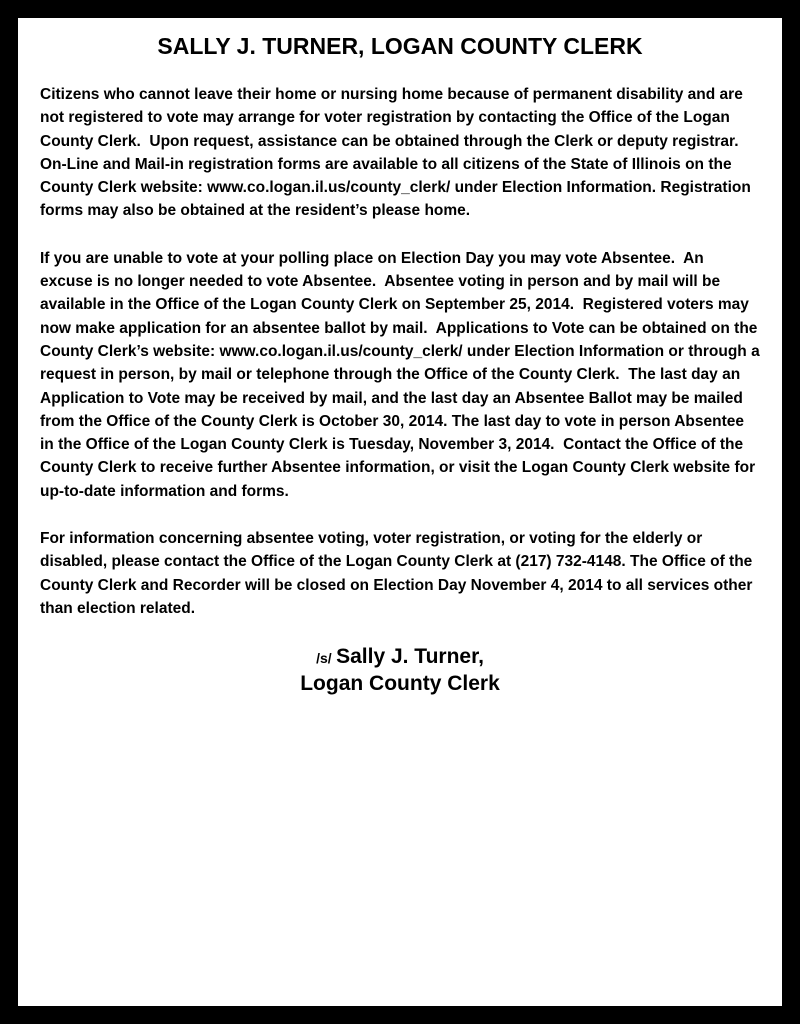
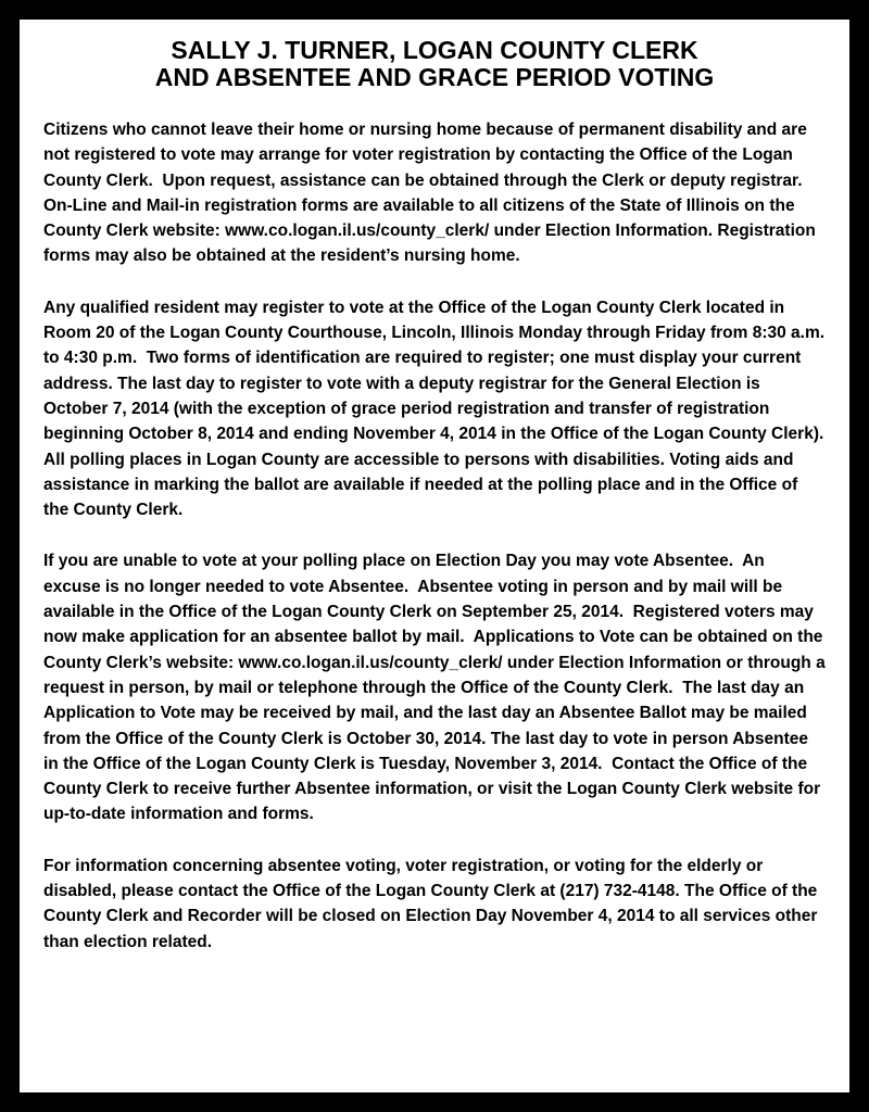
  SALLY J. TURNER, LOGAN COUNTY CLERK
+ AND ABSENTEE AND GRACE PERIOD VOTING
- Citizens who cannot leave their home or nursing home because of permanent disability and are not registered to vote may arrange for voter registration by contacting the Office of the Logan County Clerk. Upon request, assistance can be obtained through the Clerk or deputy registrar. On-Line and Mail-in registration forms are available to all citizens of the State of Illinois on the County Clerk website: www.co.logan.il.us/county_clerk/ under Election Information. Registration forms may also be obtained at the resident’s please home.
+ Citizens who cannot leave their home or nursing home because of permanent disability and are not registered to vote may arrange for voter registration by contacting the Office of the Logan County Clerk. Upon request, assistance can be obtained through the Clerk or deputy registrar. On-Line and Mail-in registration forms are available to all citizens of the State of Illinois on the County Clerk website: www.co.logan.il.us/county_clerk/ under Election Information. Registration forms may also be obtained at the resident’s nursing home.
+ Any qualified resident may register to vote at the Office of the Logan County Clerk located in Room 20 of the Logan County Courthouse, Lincoln, Illinois Monday through Friday from 8:30 a.m. to 4:30 p.m. Two forms of identification are required to register; one must display your current address. The last day to register to vote with a deputy registrar for the General Election is October 7, 2014 (with the exception of grace period registration and transfer of registration beginning October 8, 2014 and ending November 4, 2014 in the Office of the Logan County Clerk). All polling places in Logan County are accessible to persons with disabilities. Voting aids and assistance in marking the ballot are available if needed at the polling place and in the Office of the County Clerk.
  If you are unable to vote at your polling place on Election Day you may vote Absentee. An excuse is no longer needed to vote Absentee. Absentee voting in person and by mail will be available in the Office of the Logan County Clerk on September 25, 2014. Registered voters may now make application for an absentee ballot by mail. Applications to Vote can be obtained on the County Clerk’s website: www.co.logan.il.us/county_clerk/ under Election Information or through a request in person, by mail or telephone through the Office of the County Clerk. The last day an Application to Vote may be received by mail, and the last day an Absentee Ballot may be mailed from the Office of the County Clerk is October 30, 2014. The last day to vote in person Absentee in the Office of the Logan County Clerk is Tuesday, November 3, 2014. Contact the Office of the County Clerk to receive further Absentee information, or visit the Logan County Clerk website for up-to-date information and forms.
  For information concerning absentee voting, voter registration, or voting for the elderly or disabled, please contact the Office of the Logan County Clerk at (217) 732-4148. The Office of the County Clerk and Recorder will be closed on Election Day November 4, 2014 to all services other than election related.
- /s/ Sally J. Turner,
- Logan County Clerk
